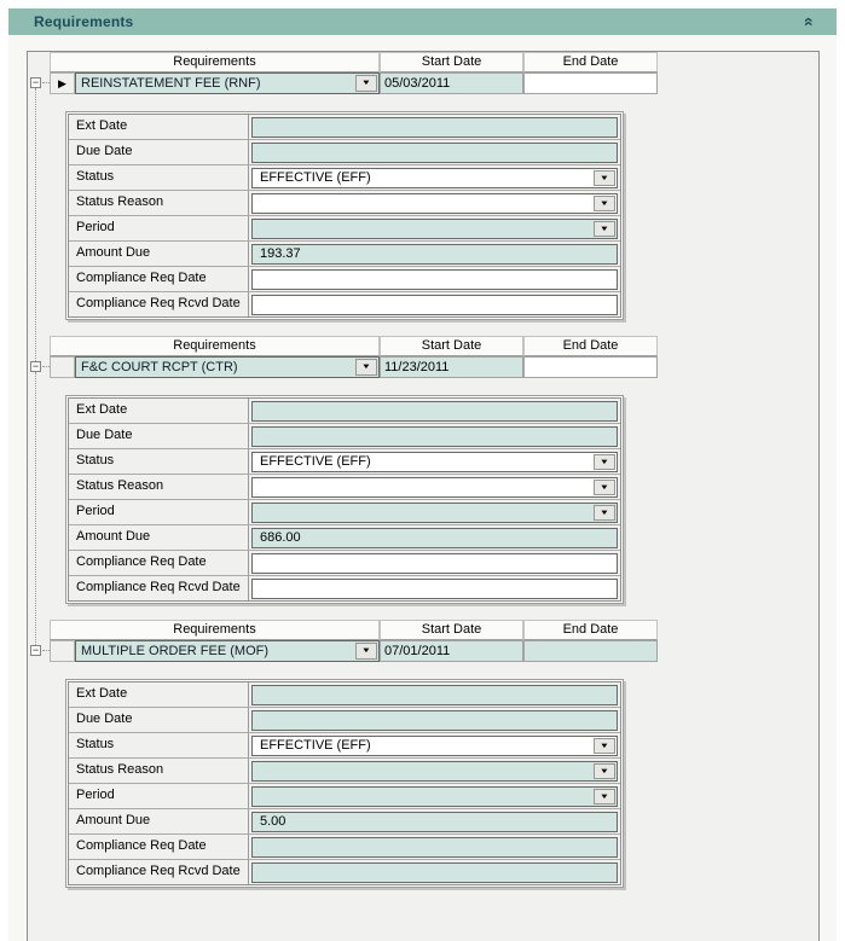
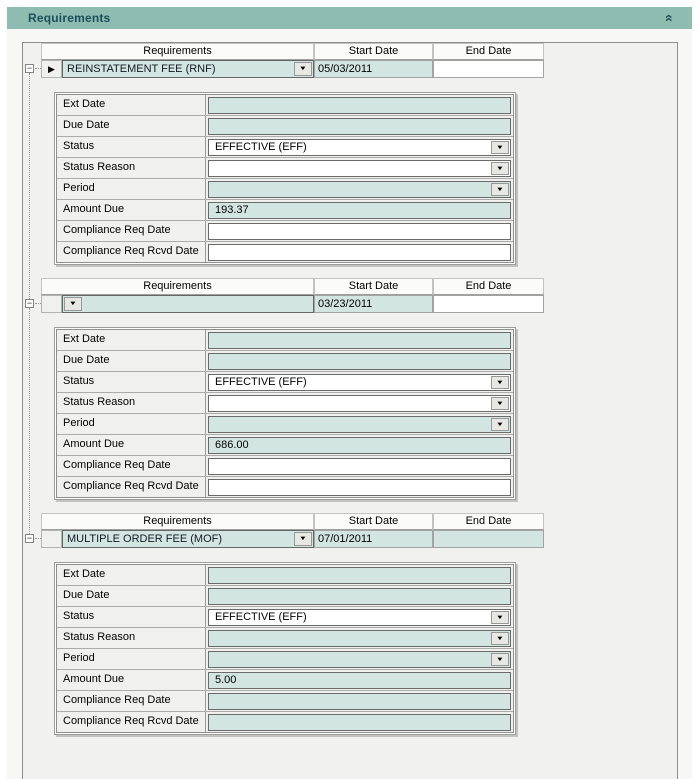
  Requirements
  Requirements
  Start Date
  End Date
  −
  ▶
  REINSTATEMENT FEE (RNF)
  05/03/2011
  Ext Date
  Due Date
  Status
  EFFECTIVE (EFF)
  Status Reason
  Period
  Amount Due
  193.37
  Compliance Req Date
  Compliance Req Rcvd Date
  Requirements
  Start Date
  End Date
  −
- F&C COURT RCPT (CTR)
- 11/23/2011
+ 03/23/2011
  Ext Date
  Due Date
  Status
  EFFECTIVE (EFF)
  Status Reason
  Period
  Amount Due
  686.00
  Compliance Req Date
  Compliance Req Rcvd Date
  Requirements
  Start Date
  End Date
  −
  MULTIPLE ORDER FEE (MOF)
  07/01/2011
  Ext Date
  Due Date
  Status
  EFFECTIVE (EFF)
  Status Reason
  Period
  Amount Due
  5.00
  Compliance Req Date
  Compliance Req Rcvd Date
